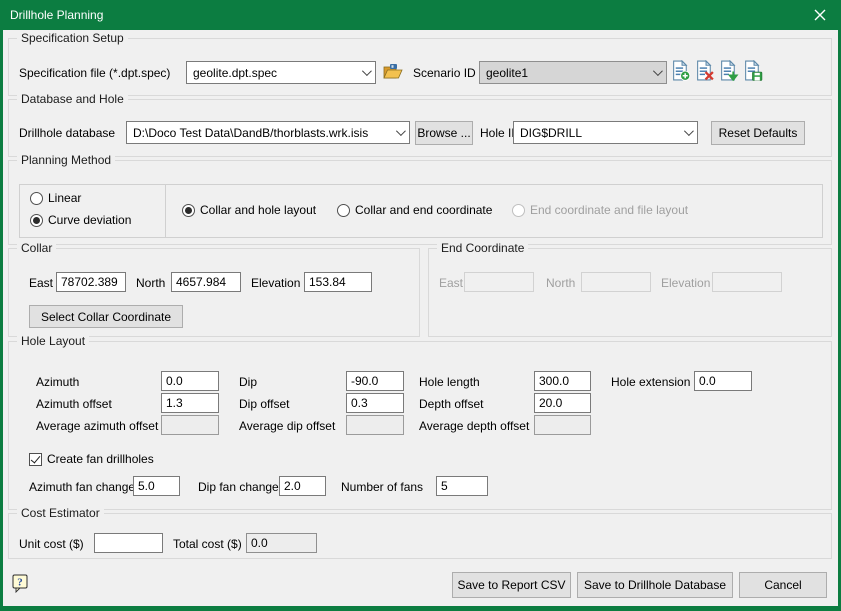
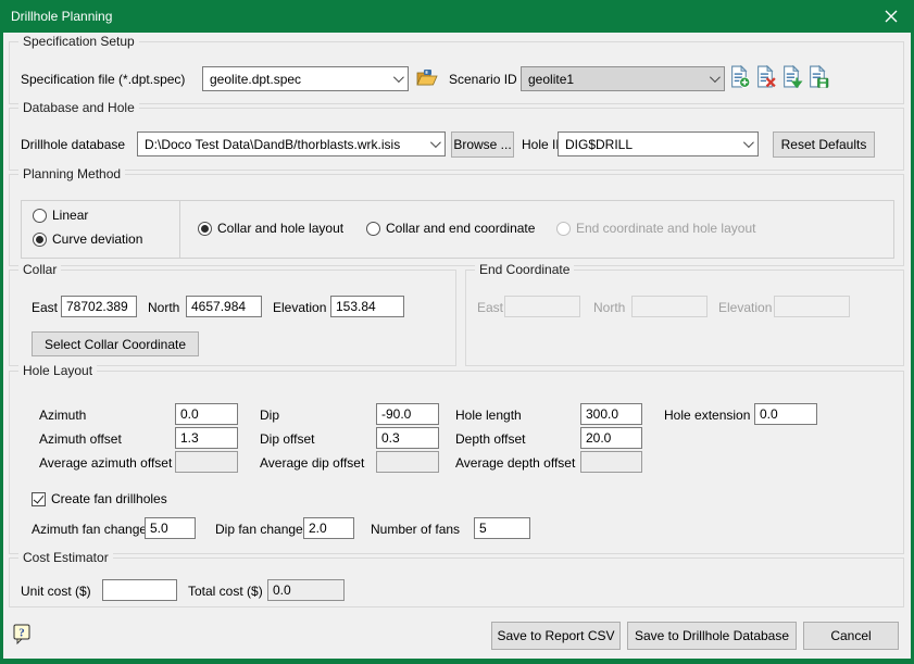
  Drillhole Planning
  Specification Setup
  Specification file (*.dpt.spec)
  geolite.dpt.spec
  Scenario ID
  geolite1
  Database and Hole
  Drillhole database
  D:\Doco Test Data\DandB/thorblasts.wrk.isis
  Browse ...
  Hole I
  DIG$DRILL
  Reset Defaults
  Planning Method
  Linear
  Curve deviation
  Collar and hole layout
  Collar and end coordinate
- End coordinate and file layout
+ End coordinate and hole layout
  Collar
  East
  78702.389
  North
  4657.984
  Elevation
  153.84
  Select Collar Coordinate
  End Coordinate
  East
  North
  Elevation
  Hole Layout
  Azimuth
  0.0
  Dip
  -90.0
  Hole length
  300.0
  Hole extension
  0.0
  Azimuth offset
  1.3
  Dip offset
  0.3
  Depth offset
  20.0
  Average azimuth offset
  Average dip offset
  Average depth offset
  Create fan drillholes
  Azimuth fan change
  5.0
  Dip fan change
  2.0
  Number of fans
  5
  Cost Estimator
  Unit cost ($)
  Total cost ($)
  0.0
  ?
  Save to Report CSV
  Save to Drillhole Database
  Cancel
